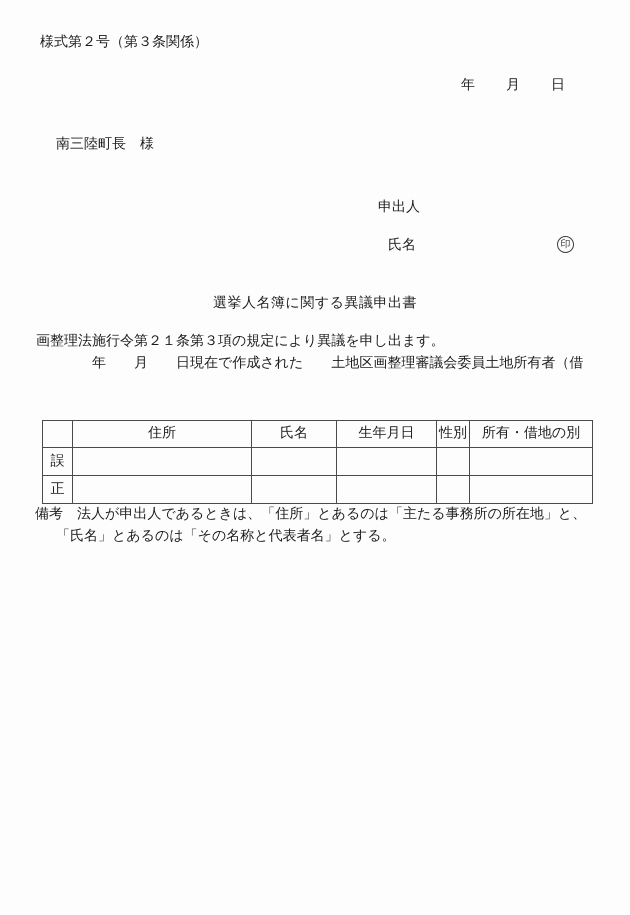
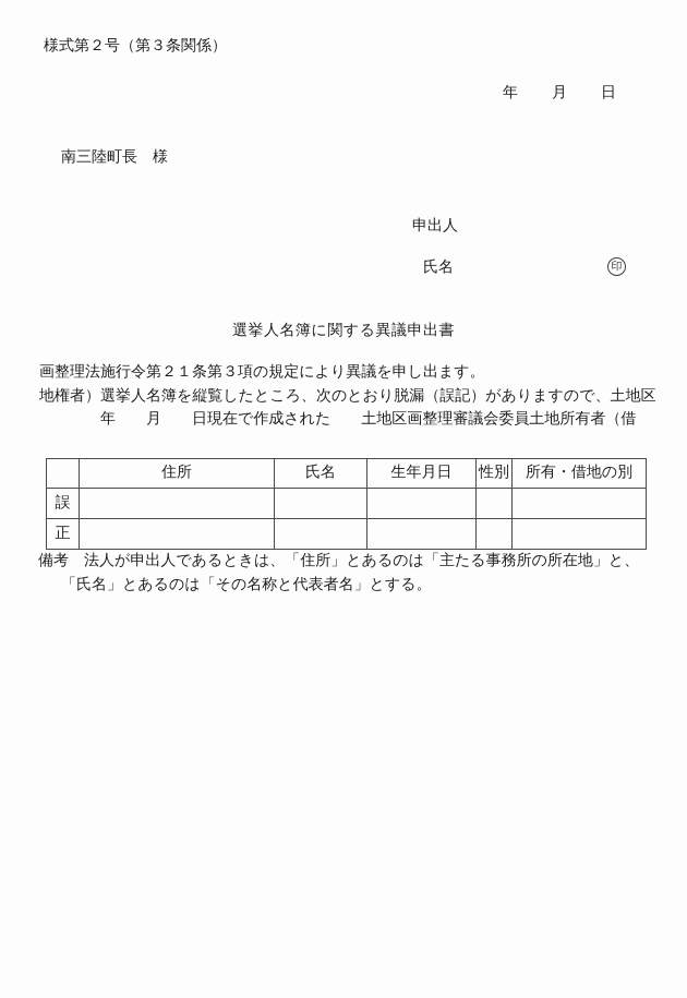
  様式第２号（第３条関係）
  年 月 日
  南三陸町長 様
  申出人
  氏名
  印
  選挙人名簿に関する異議申出書
  画整理法施行令第２１条第３項の規定により異議を申し出ます。
+ 地権者）選挙人名簿を縦覧したところ、次のとおり脱漏（誤記）がありますので、土地区
  年 月 日現在で作成された 土地区画整理審議会委員土地所有者（借
  	住所	氏名	生年月日	性別	所有・借地の別
  誤
  正
  備考 法人が申出人であるときは、「住所」とあるのは「主たる事務所の所在地」と、
  「氏名」とあるのは「その名称と代表者名」とする。
